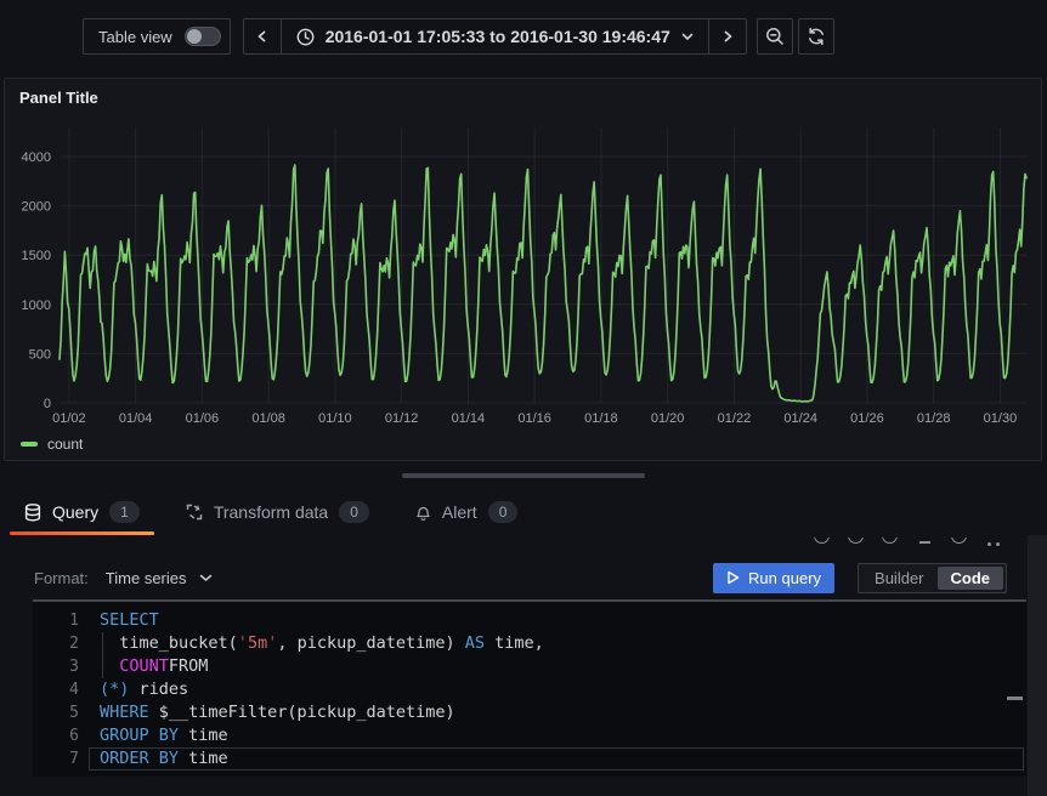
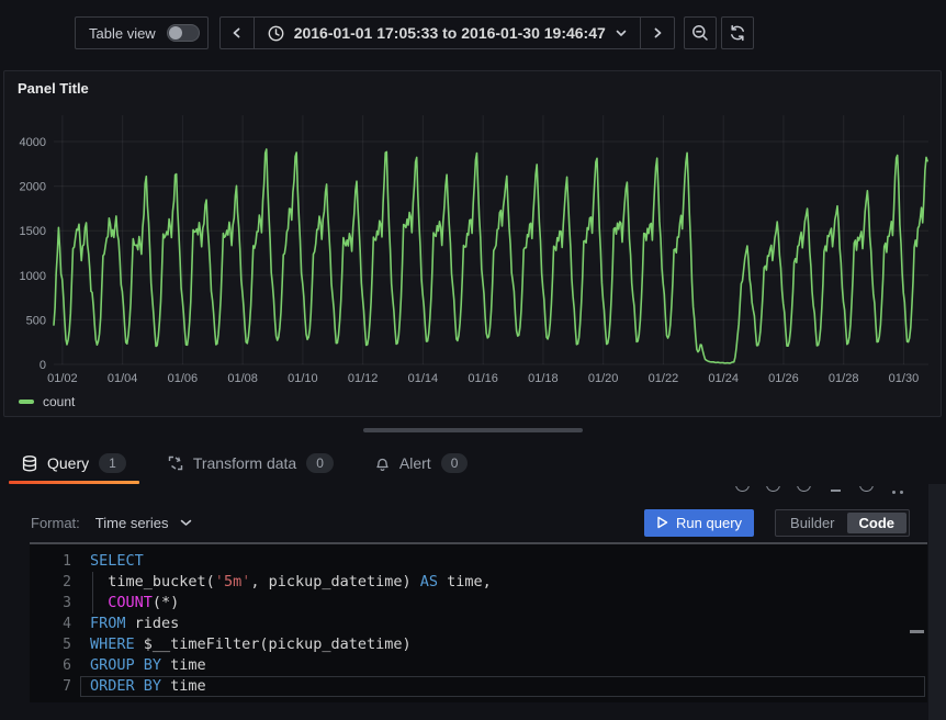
  Table view
  2016-01-01 17:05:33 to 2016-01-30 19:46:47
  Panel Title
  0
  500
  1000
  1500
  2000
  4000
  01/02
  01/04
  01/06
  01/08
  01/10
  01/12
  01/14
  01/16
  01/18
  01/20
  01/22
  01/24
  01/26
  01/28
  01/30
  count
  Query
  1
  Transform data
  0
  Alert
  0
  Format:
  Time series
  Run query
  Builder
  Code
  1
  SELECT
  2
  time_bucket(
  '
  5m
  '
  , pickup_datetime)
  AS
  time,
  3
  COUNT
- FROM
+ (*)
  4
- (*)
+ FROM
  rides
  5
  WHERE
  $__timeFilter(pickup_datetime)
  6
  GROUP
  BY
  time
  7
  ORDER
  BY
  time
